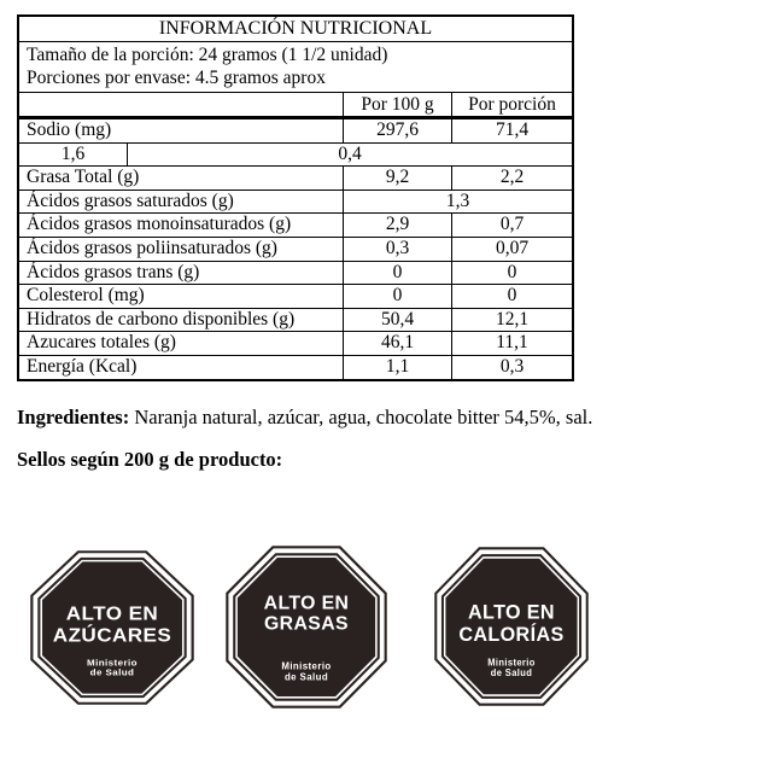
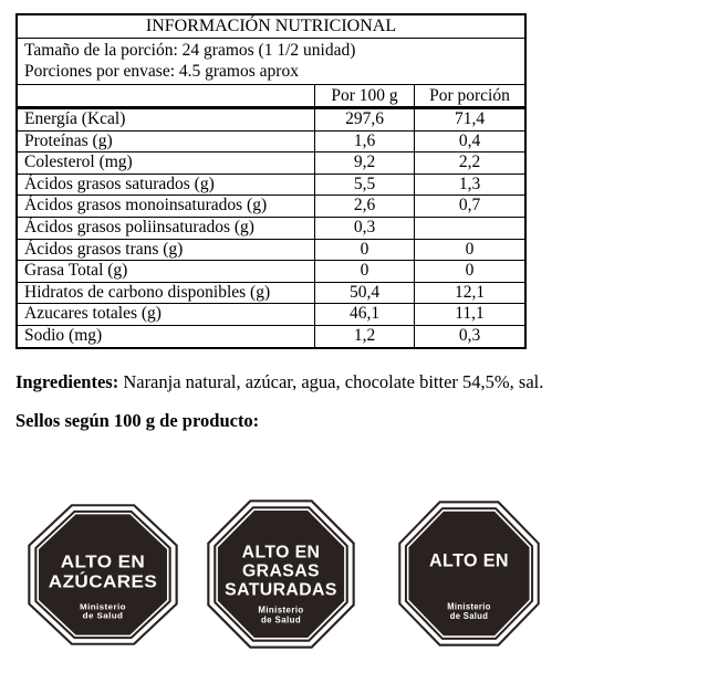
  INFORMACIÓN NUTRICIONAL
  Tamaño de la porción: 24 gramos (1 1/2 unidad)
  Porciones por envase: 4.5 gramos aprox
  Por 100 g
  Por porción
- Sodio (mg)
+ Energía (Kcal)
  297,6
  71,4
+ Proteínas (g)
  1,6
  0,4
- Grasa Total (g)
+ Colesterol (mg)
  9,2
  2,2
  Ácidos grasos saturados (g)
+ 5,5
  1,3
  Ácidos grasos monoinsaturados (g)
- 2,9
+ 2,6
  0,7
  Ácidos grasos poliinsaturados (g)
  0,3
- 0,07
  Ácidos grasos trans (g)
  0
  0
- Colesterol (mg)
+ Grasa Total (g)
  0
  0
  Hidratos de carbono disponibles (g)
  50,4
  12,1
  Azucares totales (g)
  46,1
  11,1
- Energía (Kcal)
+ Sodio (mg)
- 1,1
+ 1,2
  0,3
  Ingredientes: Naranja natural, azúcar, agua, chocolate bitter 54,5%, sal.
- Sellos según 200 g de producto:
+ Sellos según 100 g de producto:
  ALTO EN
  AZÚCARES
  Ministerio
  de Salud
  ALTO EN
  GRASAS
+ SATURADAS
  Ministerio
  de Salud
  ALTO EN
- CALORÍAS
  Ministerio
  de Salud
